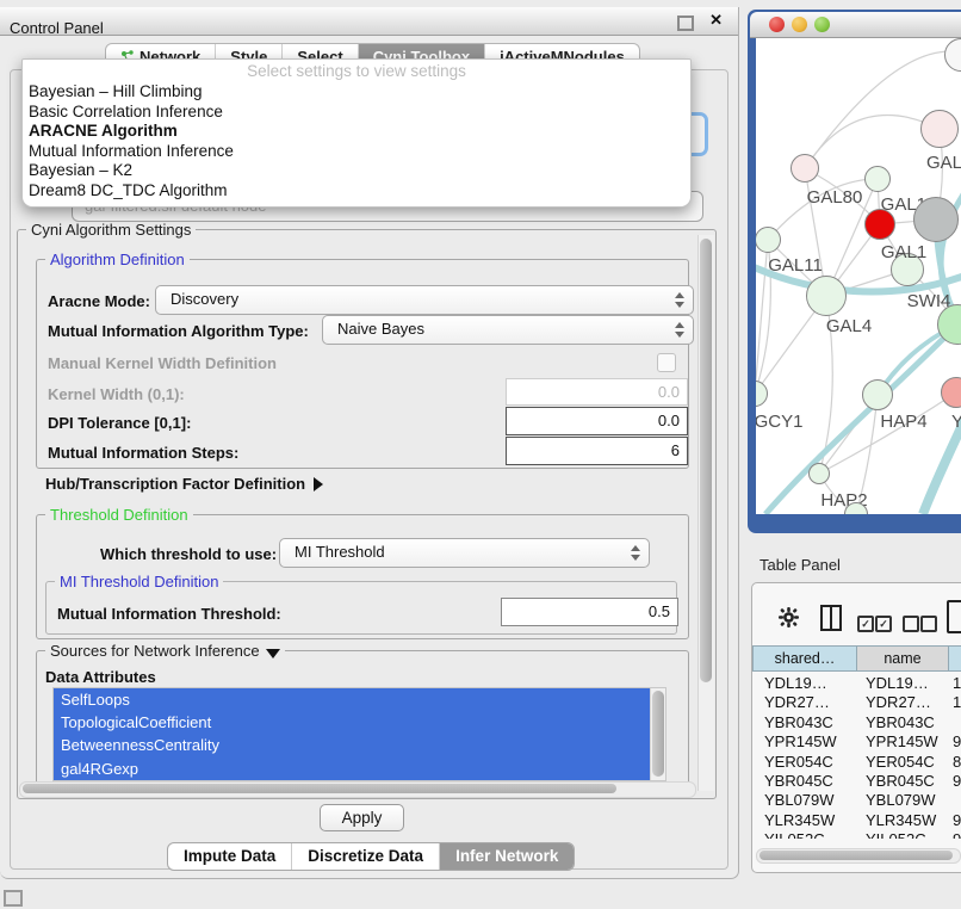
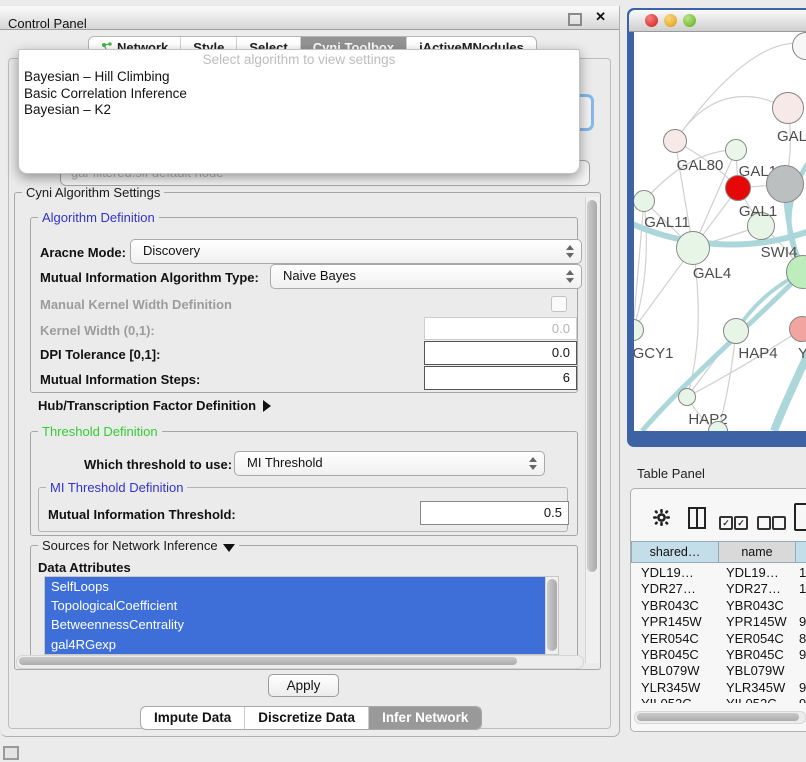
  Control Panel
  ✕
  Network
  Style
  Select
  Cyni Toolbox
  jActiveMNodules
- Select settings to view settings
+ Select algorithm to view settings
  Bayesian – Hill Climbing
  Basic Correlation Inference
- ARACNE Algorithm
- Mutual Information Inference
  Bayesian – K2
- Dream8 DC_TDC Algorithm
  Cyni Algorithm Settings
  Algorithm Definition
  Aracne Mode:
  Discovery
  Mutual Information Algorithm Type:
  Naive Bayes
  Manual Kernel Width Definition
  Kernel Width (0,1):
  0.0
  DPI Tolerance [0,1]:
  0.0
  Mutual Information Steps:
  6
  Hub/Transcription Factor Definition
  Threshold Definition
  Which threshold to use:
  MI Threshold
  MI Threshold Definition
  Mutual Information Threshold:
  0.5
  Sources for Network Inference
  Data Attributes
  SelfLoops
  TopologicalCoefficient
  BetweennessCentrality
  gal4RGexp
  Apply
  Impute Data
  Discretize Data
  Infer Network
  GAL
  GAL80
  GAL1
  GAL11
  GAL4
  SWI4
  GCY1
  HAP4
  Y
  HAP2
  Table Panel
  ✓
  ✓
  shared…
  name
  YDL19…
  YDL19…
  YDR27…
  YDR27…
  YBR043C
  YBR043C
  YPR145W
  YPR145W
  YER054C
  YER054C
  YBR045C
  YBR045C
  YBL079W
  YBL079W
  YLR345W
  YLR345W
